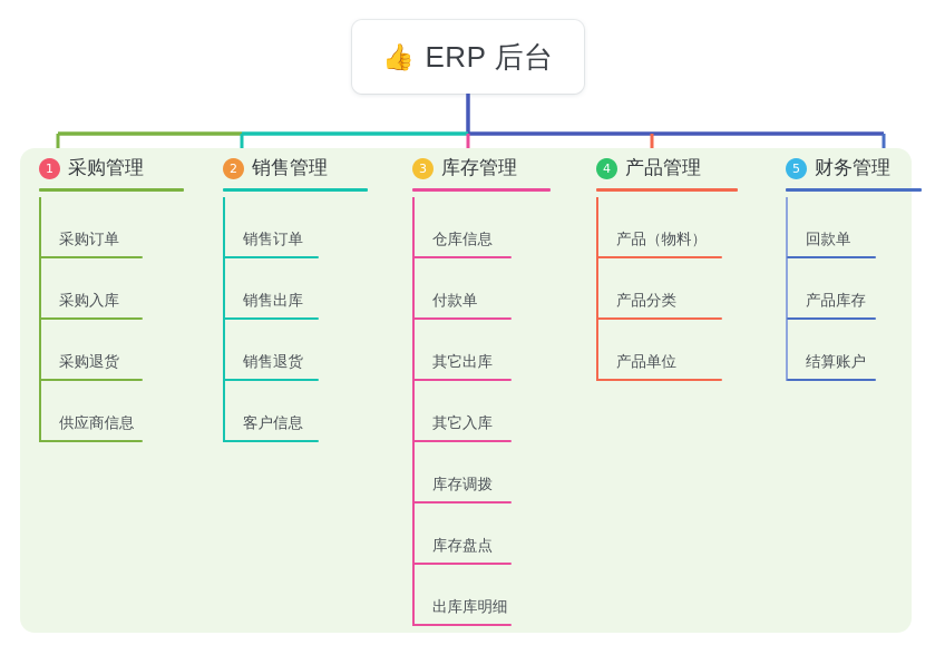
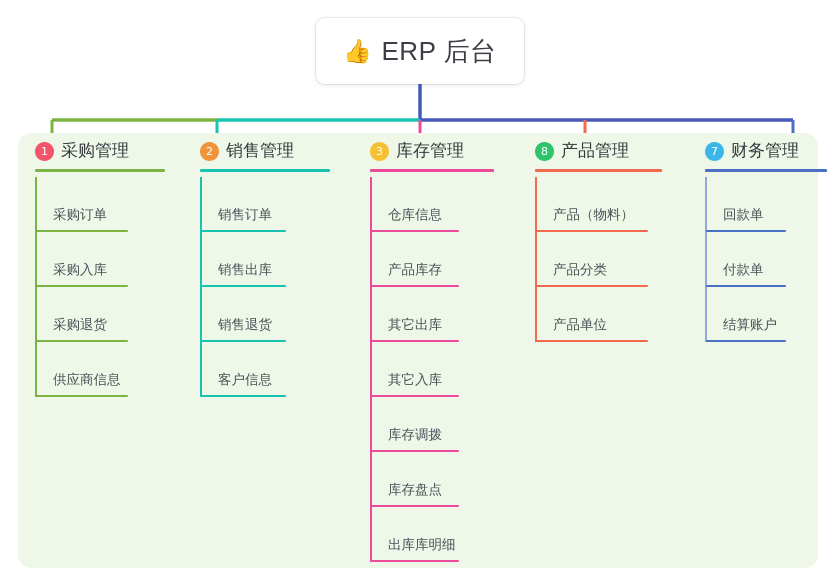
  👍
  ERP 后台
  1
  采购管理
  采购订单
  采购入库
  采购退货
  供应商信息
  2
  销售管理
  销售订单
  销售出库
  销售退货
  客户信息
  3
  库存管理
  仓库信息
- 付款单
+ 产品库存
  其它出库
  其它入库
  库存调拨
  库存盘点
  出库库明细
- 4
+ 8
  产品管理
  产品（物料）
  产品分类
  产品单位
- 5
+ 7
  财务管理
  回款单
- 产品库存
+ 付款单
  结算账户
